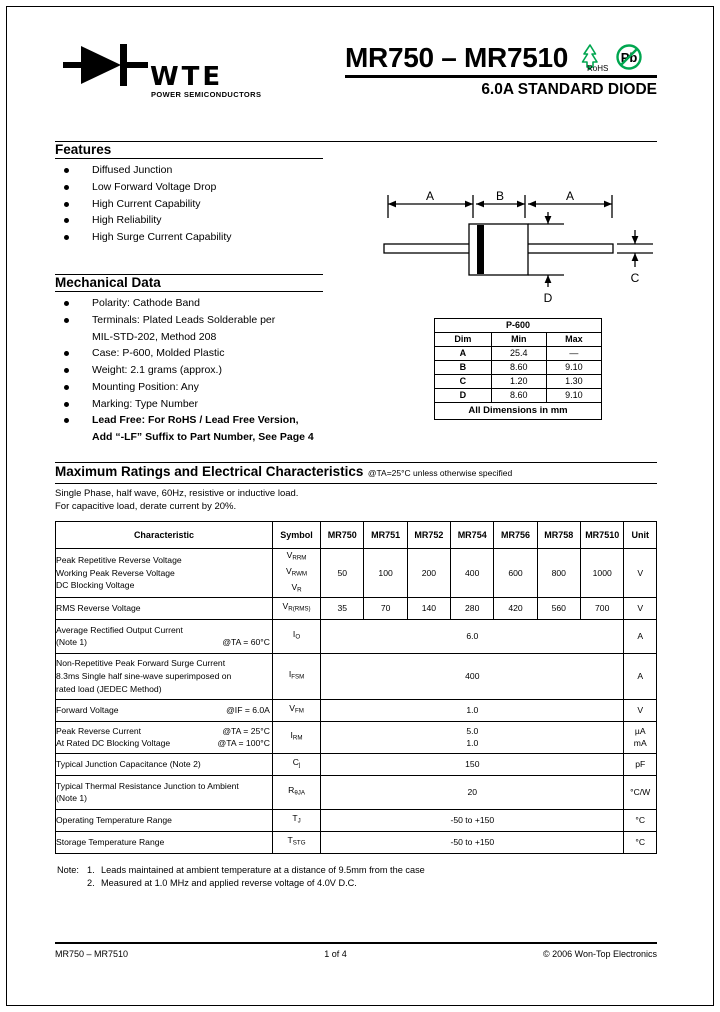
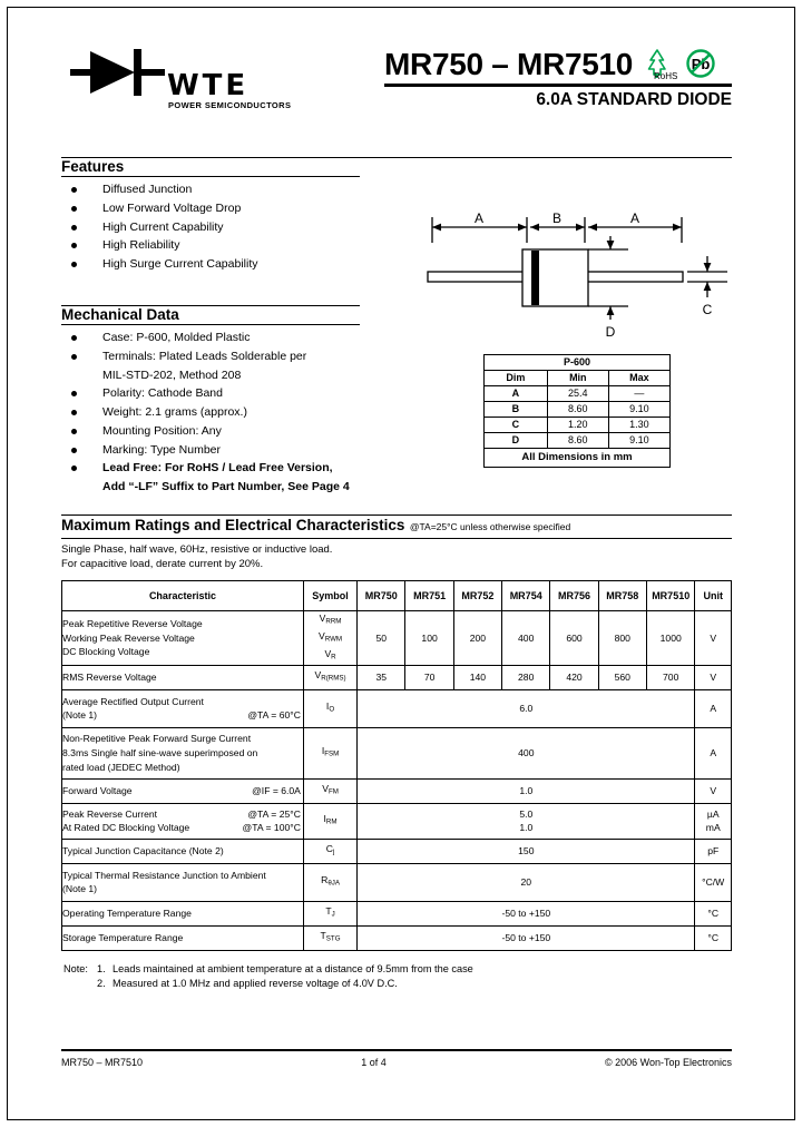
  WTE
  POWER SEMICONDUCTORS
  MR750 – MR7510
  RoHS
  Pb
  6.0A STANDARD DIODE
  Features
  Diffused Junction
  Low Forward Voltage Drop
  High Current Capability
  High Reliability
  High Surge Current Capability
  Mechanical Data
- Polarity: Cathode Band
+ Case: P-600, Molded Plastic
  Terminals: Plated Leads Solderable per
  MIL-STD-202, Method 208
- Case: P-600, Molded Plastic
+ Polarity: Cathode Band
  Weight: 2.1 grams (approx.)
  Mounting Position: Any
  Marking: Type Number
  Lead Free: For RoHS / Lead Free Version,
  Add “-LF” Suffix to Part Number, See Page 4
  A
  B
  A
  D
  C
  P-600
  Dim	Min	Max
  A	25.4	—
  B	8.60	9.10
  C	1.20	1.30
  D	8.60	9.10
  All Dimensions in mm
  Maximum Ratings and Electrical Characteristics @TA=25°C unless otherwise specified
  Single Phase, half wave, 60Hz, resistive or inductive load.
  For capacitive load, derate current by 20%.
  Characteristic	Symbol	MR750	MR751	MR752	MR754	MR756	MR758	MR7510	Unit
  Peak Repetitive Reverse Voltage Working Peak Reverse Voltage DC Blocking Voltage	V V V	50	100	200	400	600	800	1000	V
  RMS Reverse Voltage	V	35	70	140	280	420	560	700	V
  Average Rectified Output Current (Note 1) @TA = 60°C	I	6.0	A
  Non-Repetitive Peak Forward Surge Current 8.3ms Single half sine-wave superimposed on rated load (JEDEC Method)	I	400	A
  Forward Voltage @IF = 6.0A	V	1.0	V
  Peak Reverse Current @TA = 25°C At Rated DC Blocking Voltage @TA = 100°C	I	5.0 1.0	µA mA
  Typical Junction Capacitance (Note 2)	C	150	pF
  Typical Thermal Resistance Junction to Ambient (Note 1)	R	20	°C/W
  Operating Temperature Range	T	-50 to +150	°C
  Storage Temperature Range	T	-50 to +150	°C
  Note:
  1.
  Leads maintained at ambient temperature at a distance of 9.5mm from the case
  2.
  Measured at 1.0 MHz and applied reverse voltage of 4.0V D.C.
  MR750 – MR7510
  1 of 4
  © 2006 Won-Top Electronics
